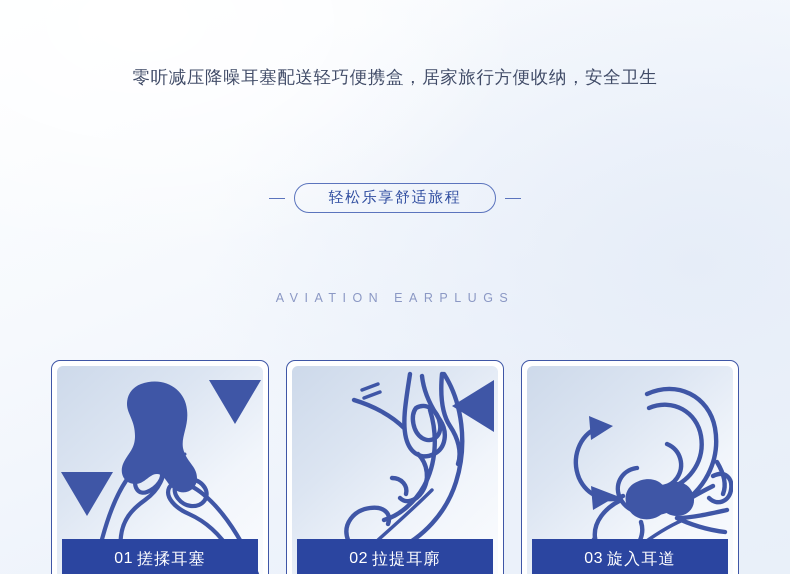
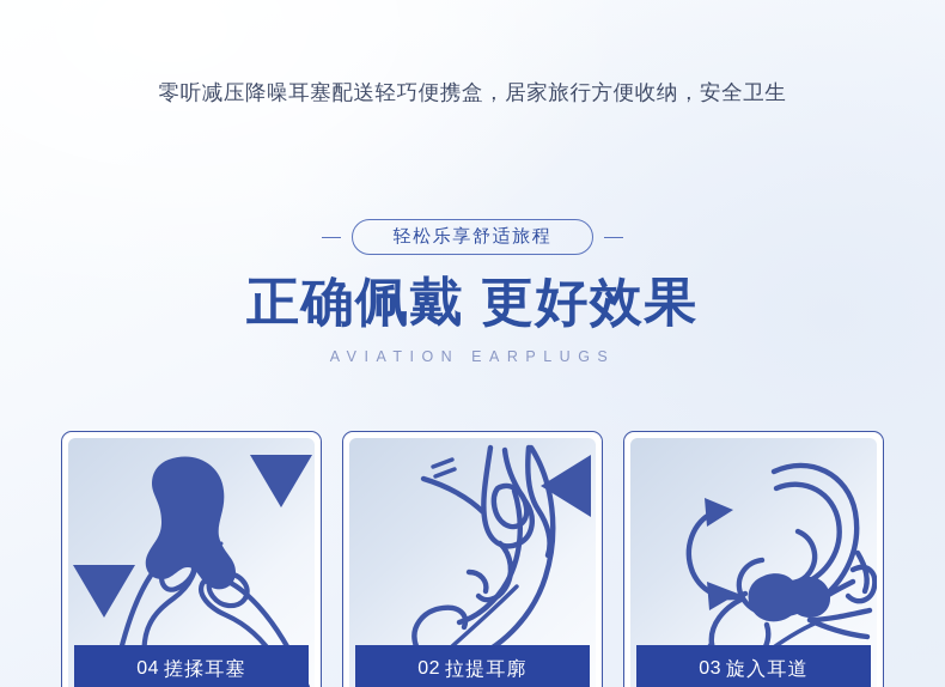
  零听减压降噪耳塞配送轻巧便携盒，居家旅行方便收纳，安全卫生
  轻松乐享舒适旅程
+ 正确佩戴 更好效果
  AVIATION EARPLUGS
- 01
+ 04
  搓揉耳塞
  02
  拉提耳廓
  03
  旋入耳道
